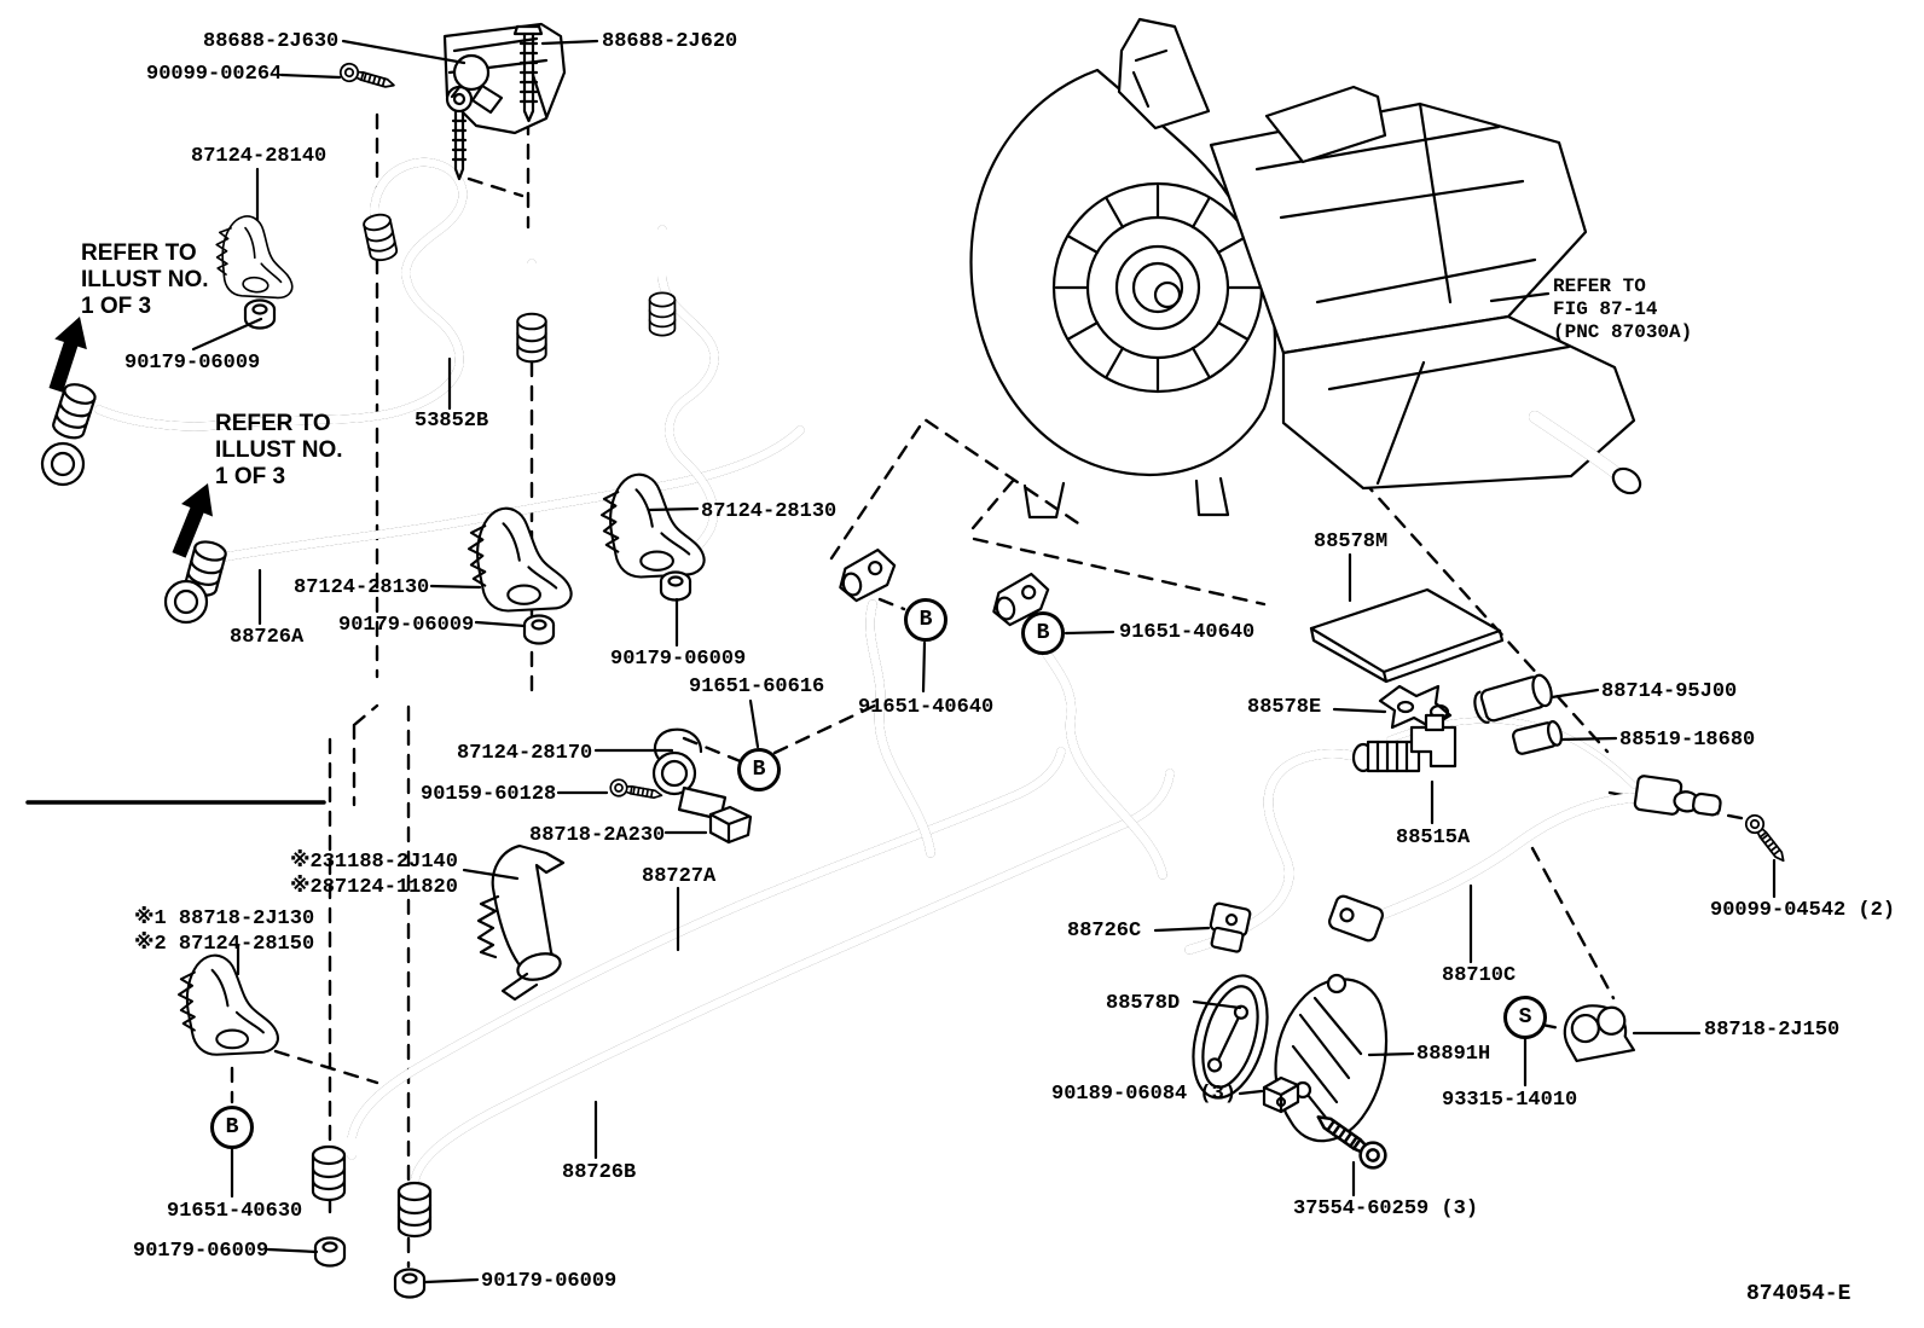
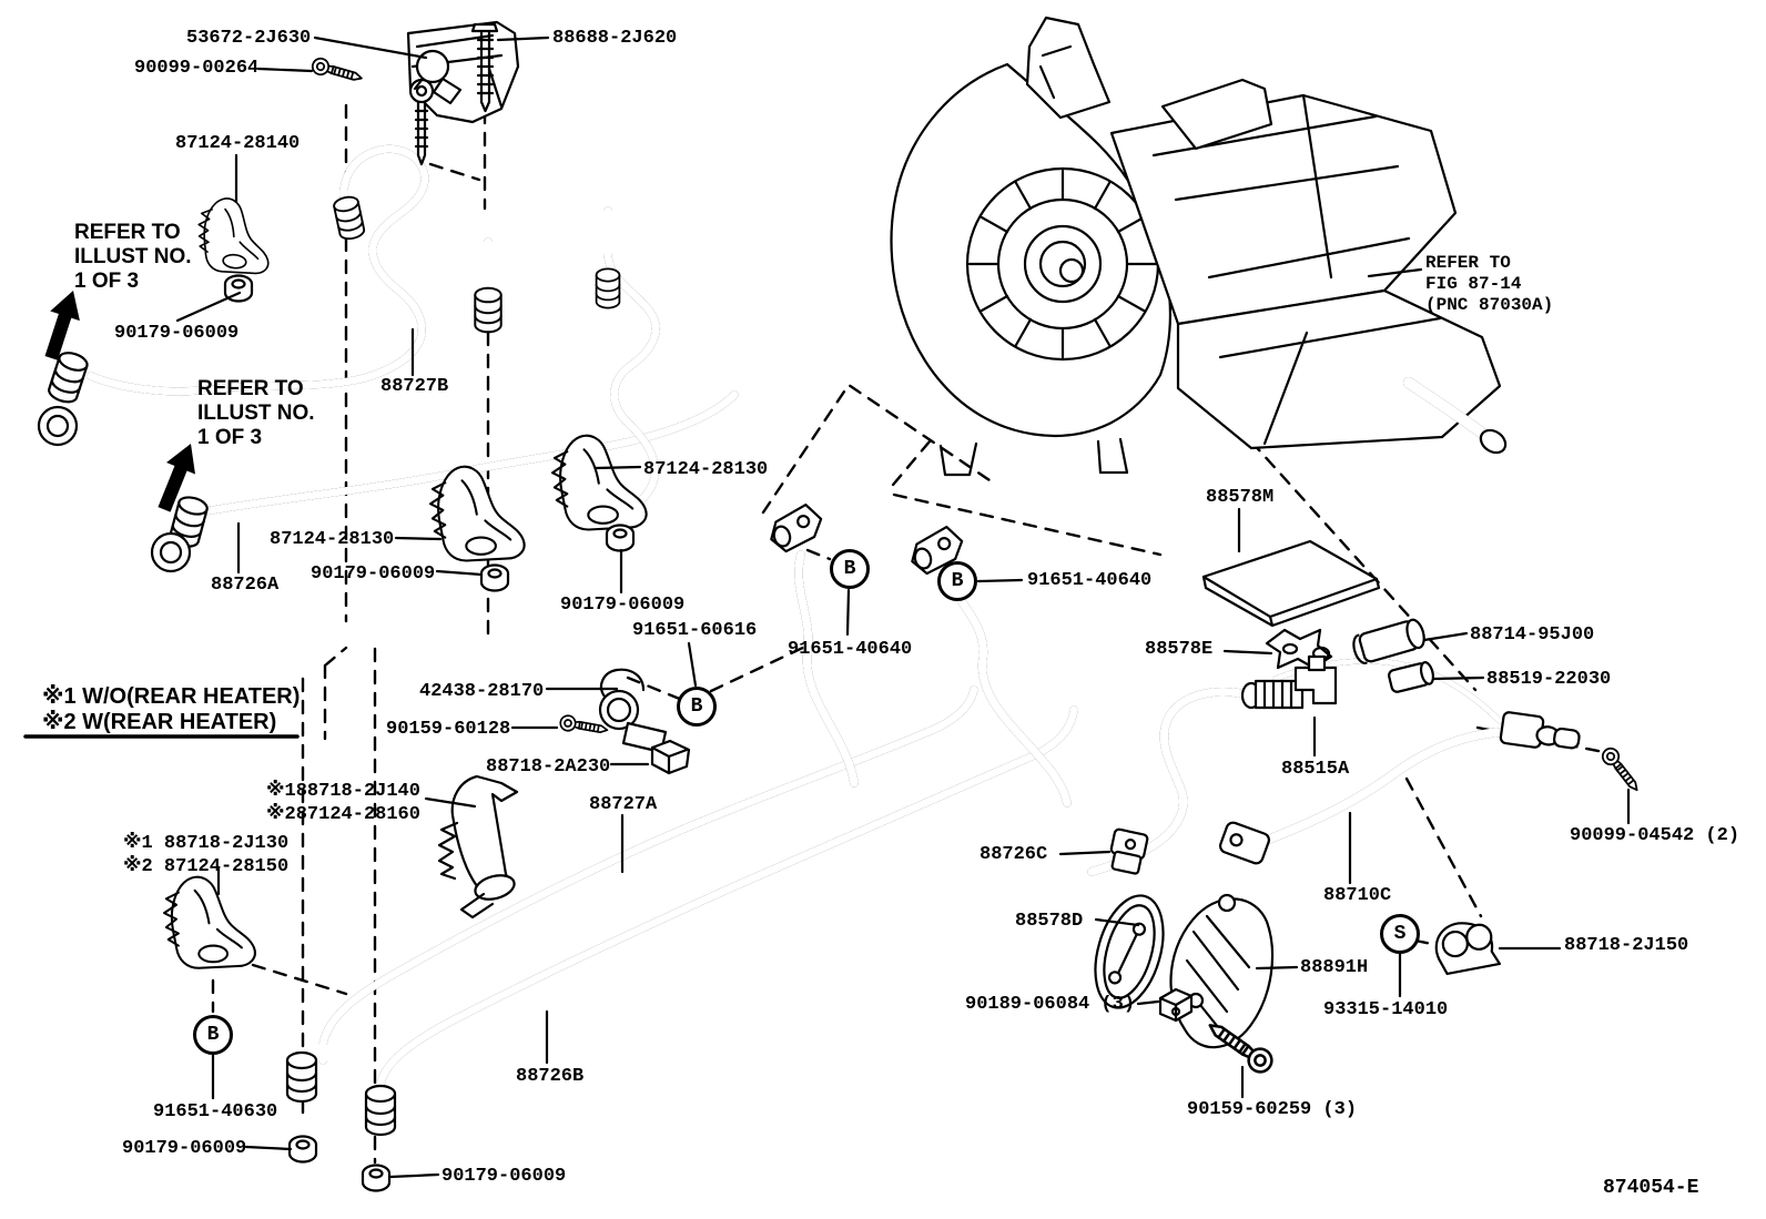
- 88688-2J630
+ 53672-2J630
  90099-00264
  88688-2J620
  87124-28140
  90179-06009
- 53852B
+ 88727B
  87124-28130
  87124-28130
  88726A
  90179-06009
  90179-06009
  91651-60616
  91651-40640
  91651-40640
- 87124-28170
+ 42438-28170
  90159-60128
  88718-2A230
- ※231188-2J140
+ ※188718-2J140
- ※287124-11820
+ ※287124-28160
  ※1 88718-2J130
  ※2 87124-28150
  88727A
  91651-40630
  90179-06009
  88726B
  90179-06009
  88578M
  88578E
  88714-95J00
- 88519-18680
+ 88519-22030
  88515A
  90099-04542 (2)
  88726C
  88710C
  88578D
  88891H
  90189-06084 (3)
  93315-14010
  88718-2J150
- 37554-60259 (3)
+ 90159-60259 (3)
  874054-E
  B
  B
  B
  B
  S
  REFER TO
  ILLUST NO.
  1 OF 3
  REFER TO
  ILLUST NO.
  1 OF 3
  REFER TO
  FIG 87-14
  (PNC 87030A)
+ ※1 W/O(REAR HEATER)
+ ※2 W(REAR HEATER)
